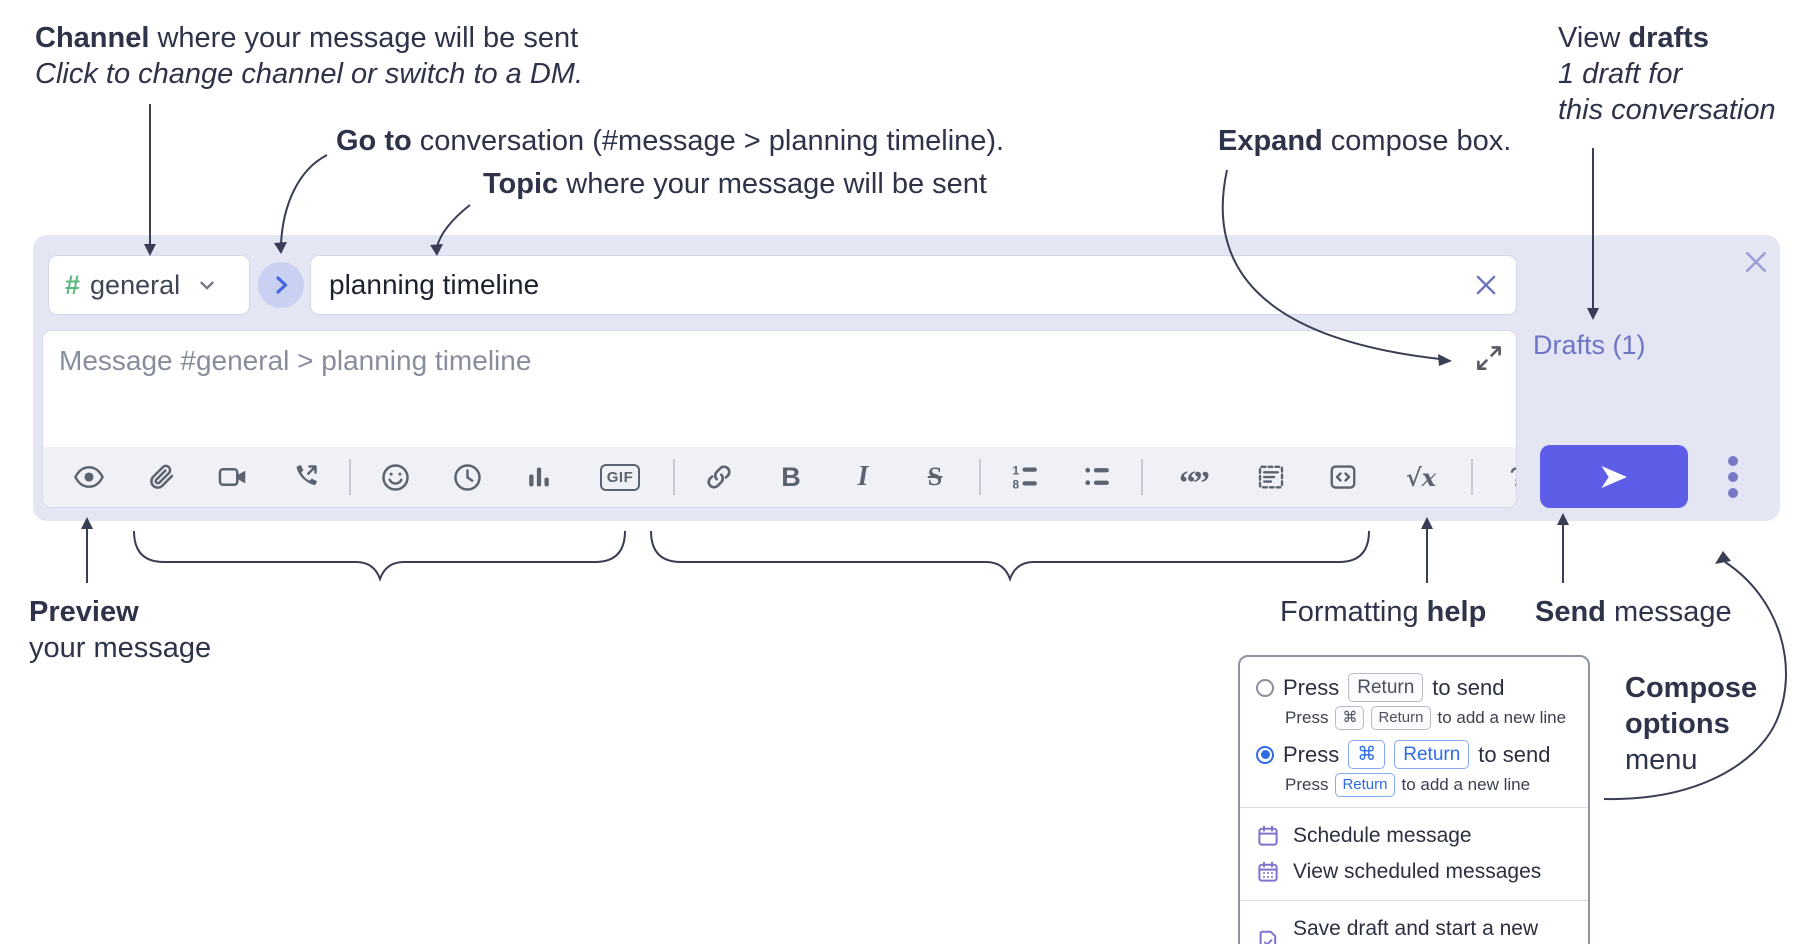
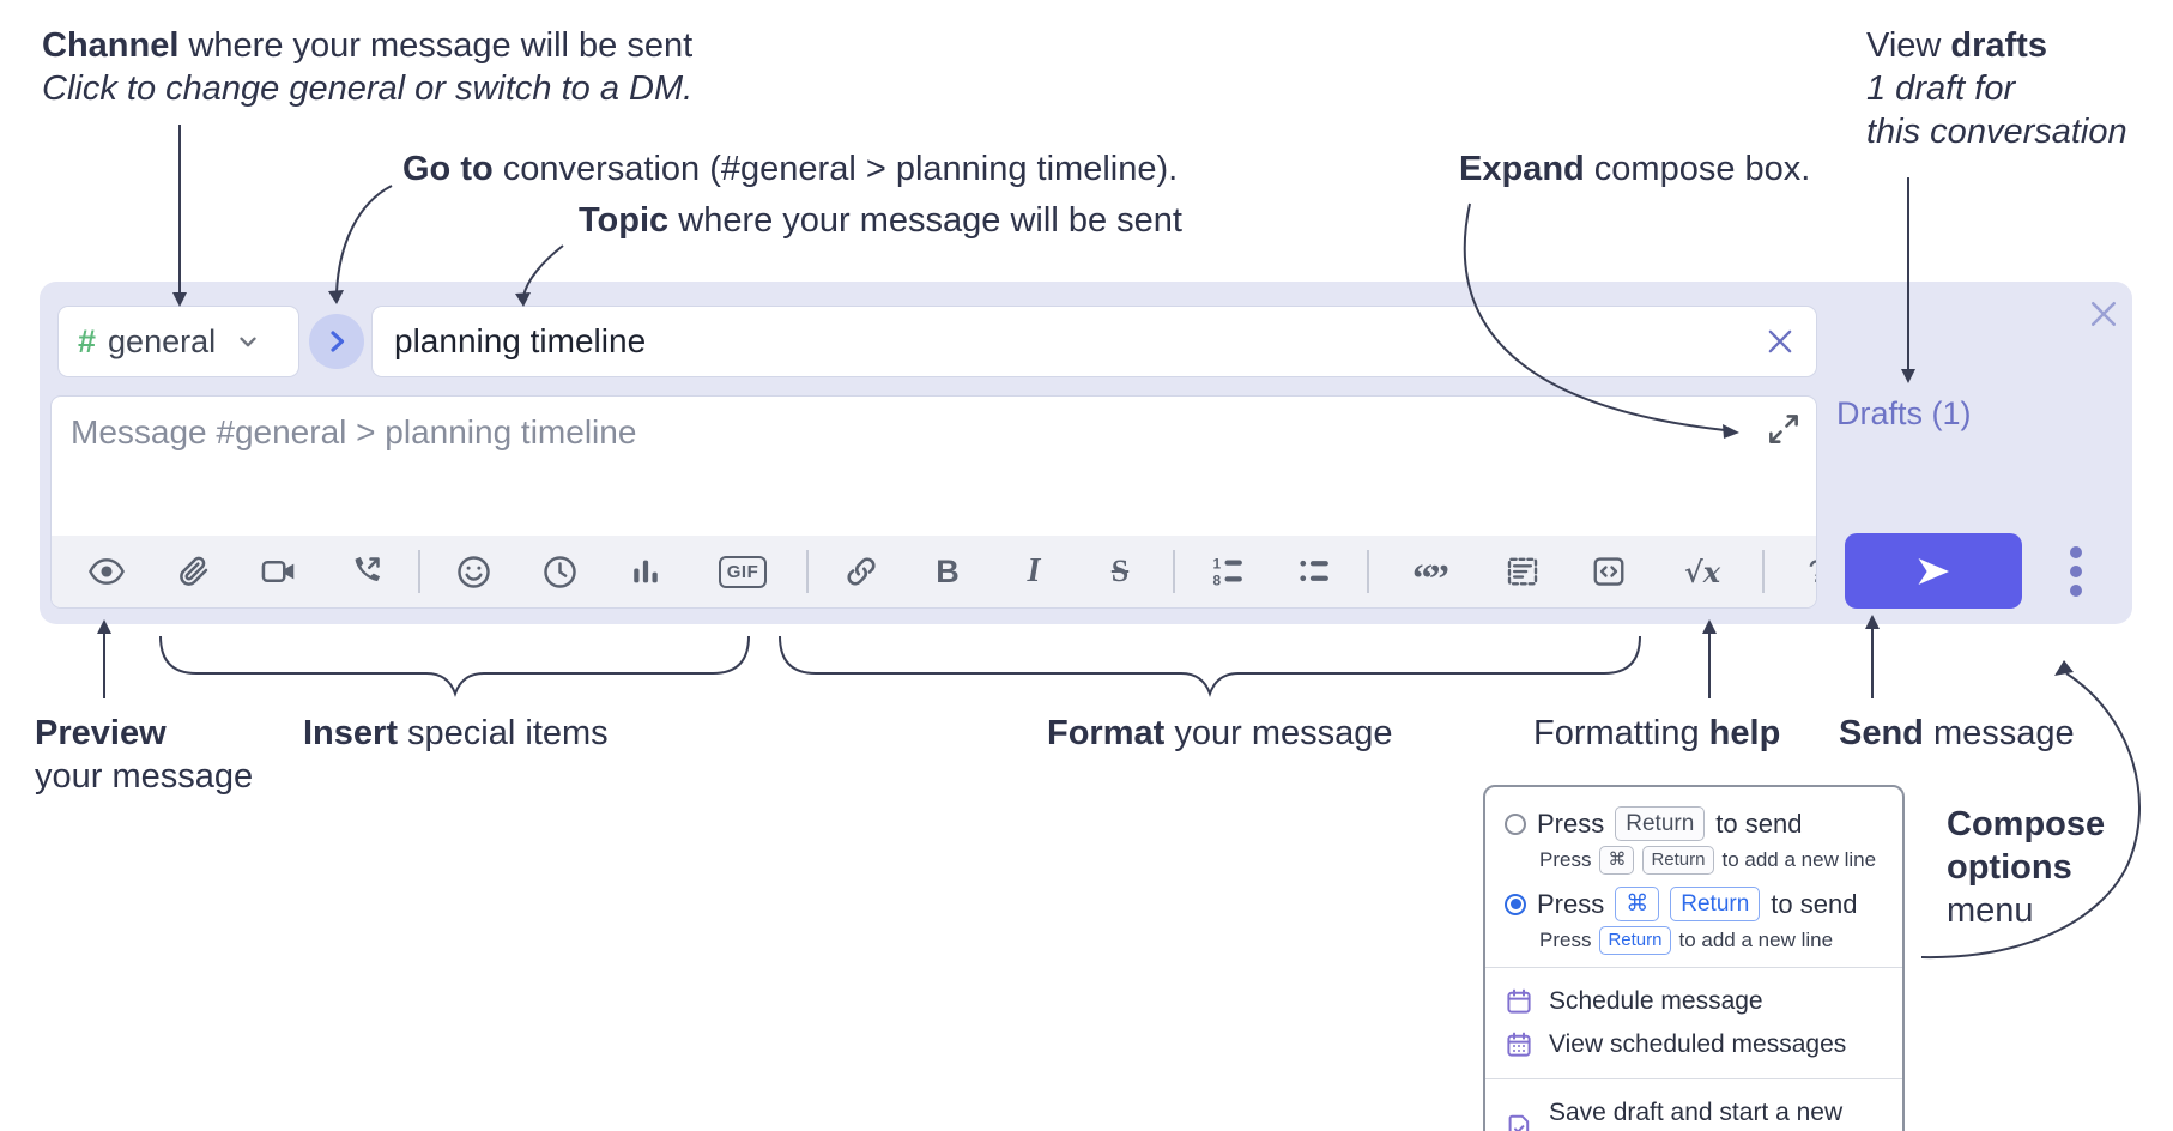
  Channel where your message will be sent
- Click to change channel or switch to a DM.
+ Click to change general or switch to a DM.
- Go to conversation (#message > planning timeline).
+ Go to conversation (#general > planning timeline).
  Topic where your message will be sent
  Expand compose box.
  View drafts
  1 draft for
  this conversation
  Preview
  your message
+ Insert special items
+ Format your message
  Formatting help
  Send message
  Compose
  options
  menu
  #
  general
  planning timeline
  Drafts (1)
  Message #general > planning timeline
  GIF
  B
  I
  S
  1
  8
  “”
  √x
  Press
  Return
  to send
  Press
  ⌘
  Return
  to add a new line
  Press
  ⌘
  Return
  to send
  Press
  Return
  to add a new line
  Schedule message
  View scheduled messages
  Save draft and start a new
